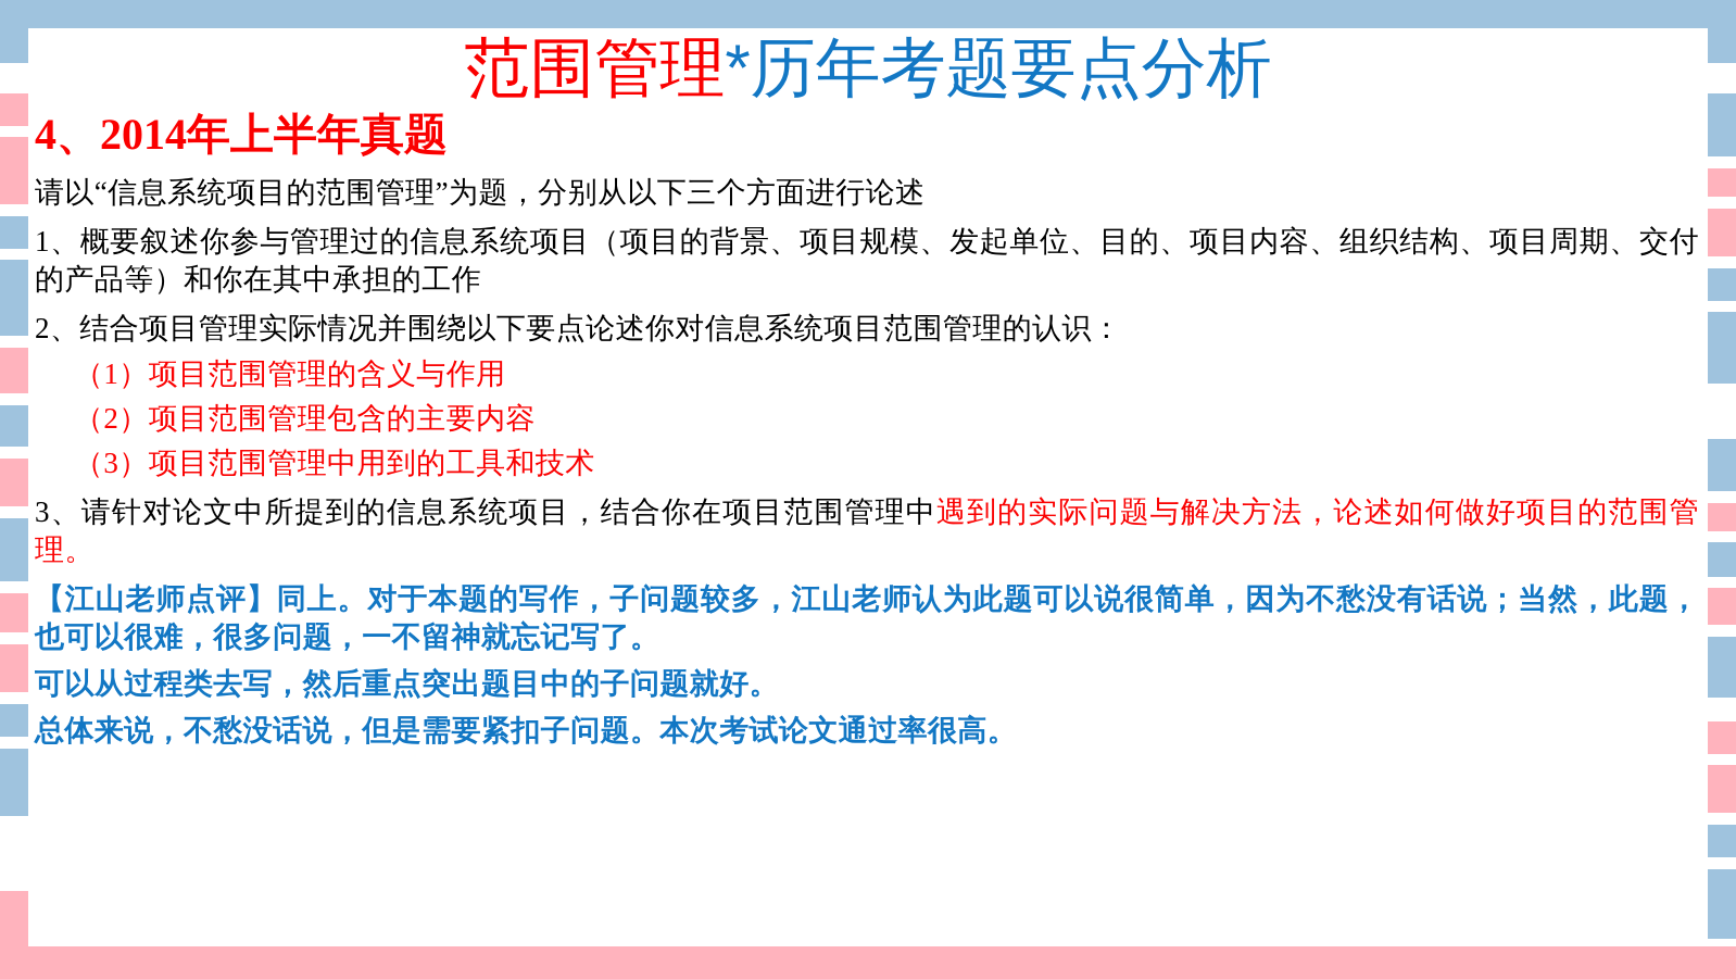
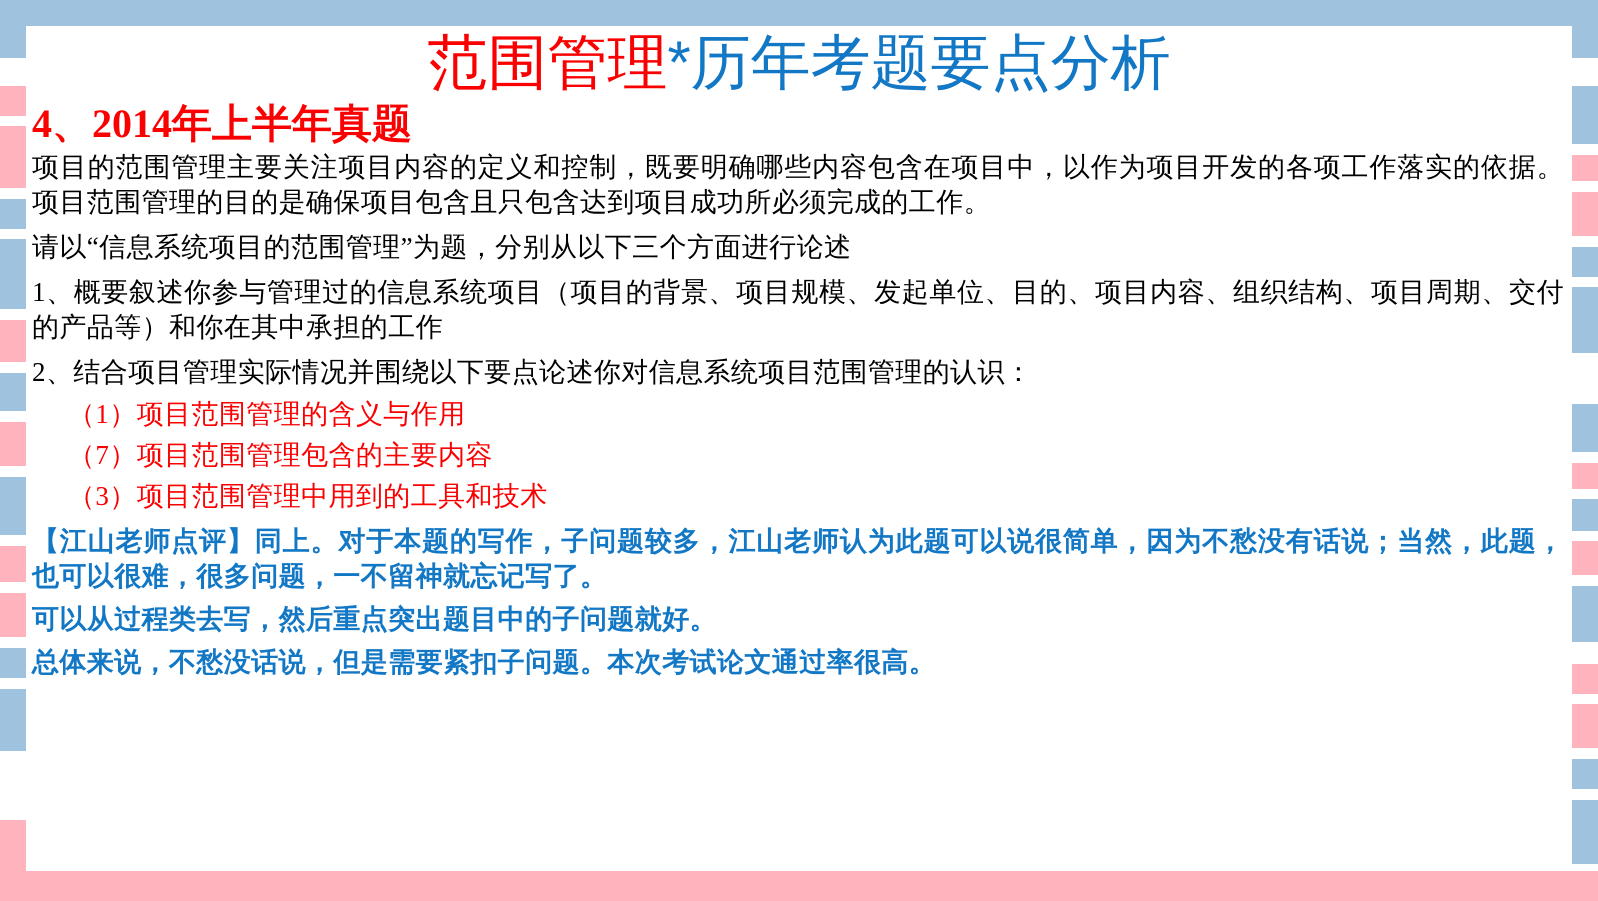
  范围管理*历年考题要点分析
  4、2014年上半年真题
+ 项目的范围管理主要关注项目内容的定义和控制，既要明确哪些内容包含在项目中，以作为项目开发的各项工作落实的依据。项目范围管理的目的是确保项目包含且只包含达到项目成功所必须完成的工作。
  请以“信息系统项目的范围管理”为题，分别从以下三个方面进行论述
  1、概要叙述你参与管理过的信息系统项目（项目的背景、项目规模、发起单位、目的、项目内容、组织结构、项目周期、交付的产品等）和你在其中承担的工作
  2、结合项目管理实际情况并围绕以下要点论述你对信息系统项目范围管理的认识：
  （1）项目范围管理的含义与作用
- （2）项目范围管理包含的主要内容
+ （7）项目范围管理包含的主要内容
  （3）项目范围管理中用到的工具和技术
- 3、请针对论文中所提到的信息系统项目，结合你在项目范围管理中遇到的实际问题与解决方法，论述如何做好项目的范围管理。
  【江山老师点评】同上。对于本题的写作，子问题较多，江山老师认为此题可以说很简单，因为不愁没有话说；当然，此题，也可以很难，很多问题，一不留神就忘记写了。
  可以从过程类去写，然后重点突出题目中的子问题就好。
  总体来说，不愁没话说，但是需要紧扣子问题。本次考试论文通过率很高。
